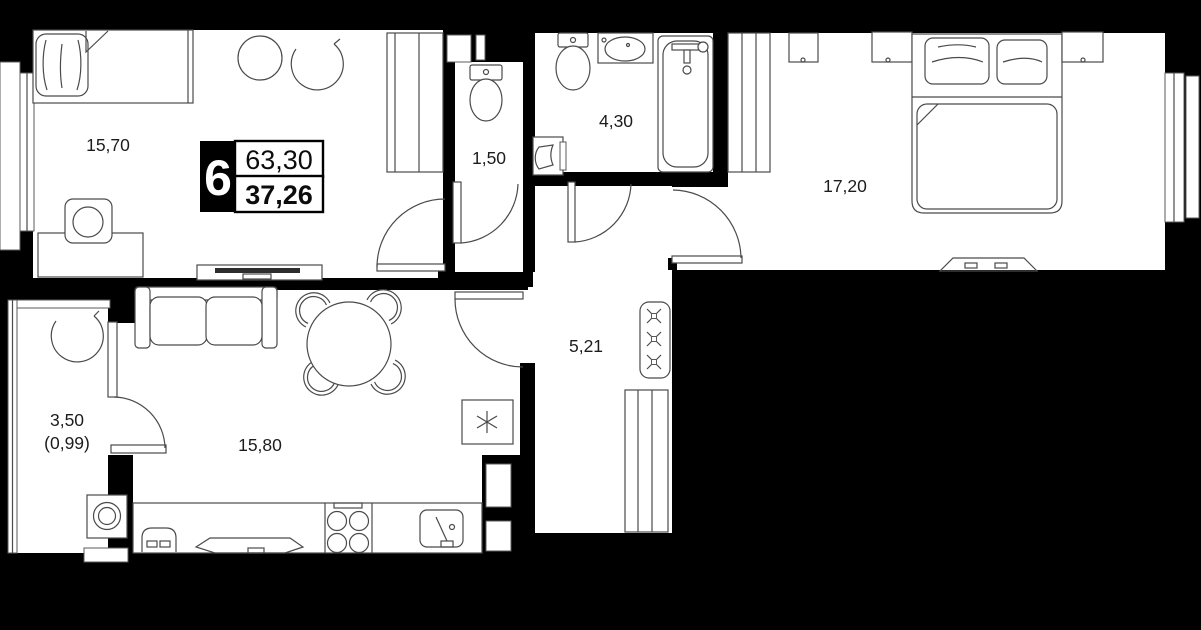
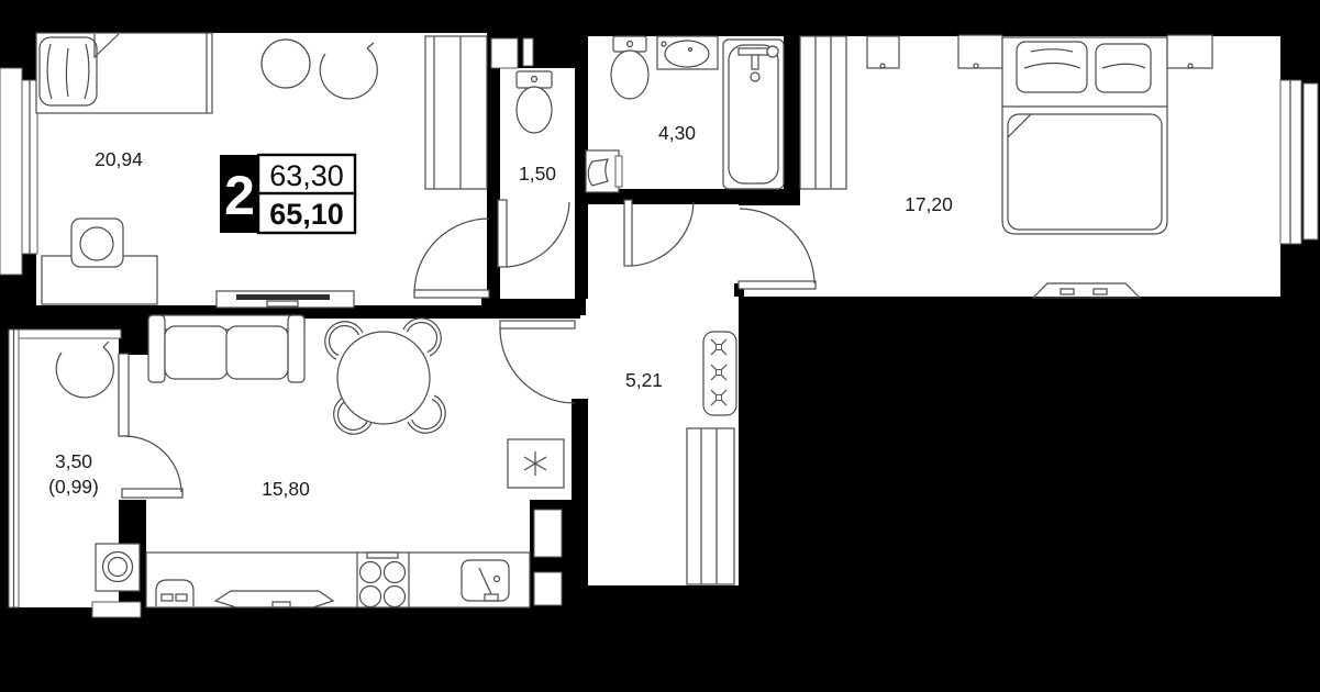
- 15,70
+ 20,94
  1,50
  4,30
  17,20
  5,21
  15,80
  3,50
  (0,99)
- 6
+ 2
  63,30
- 37,26
+ 65,10
